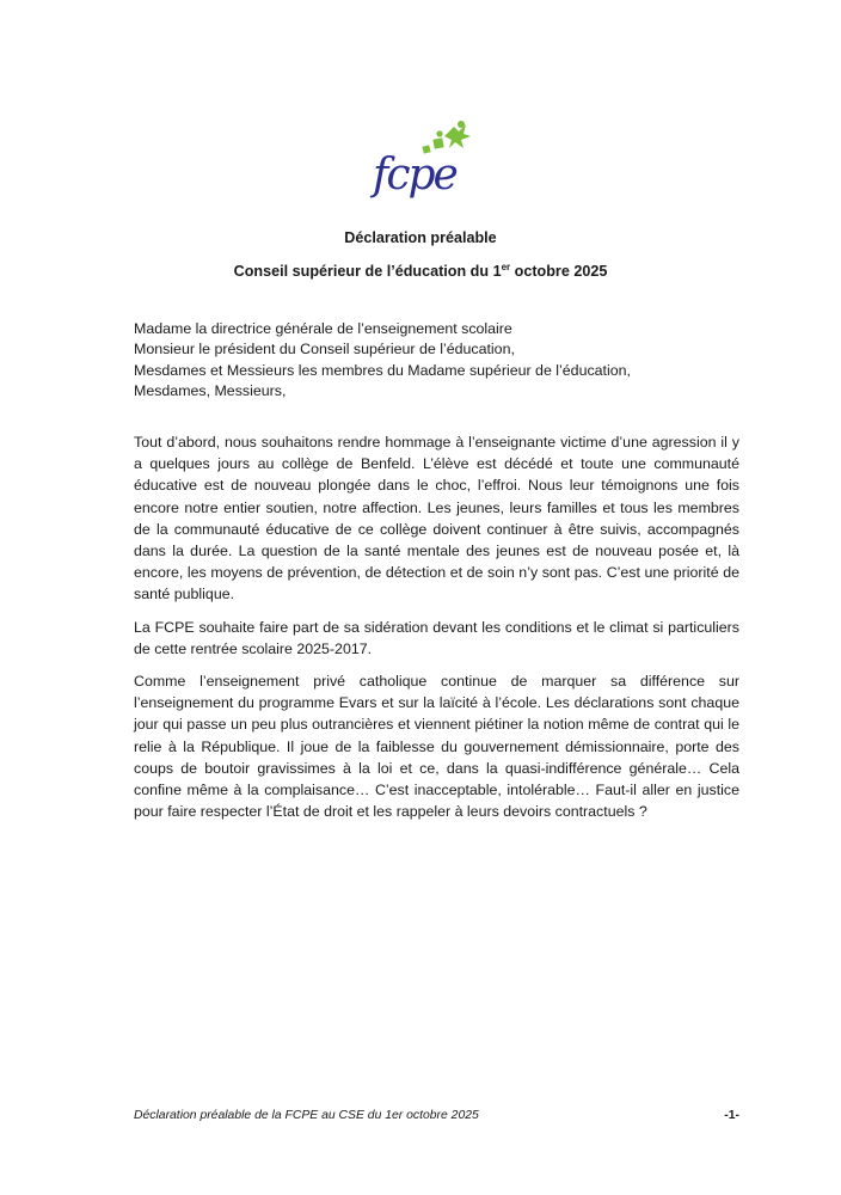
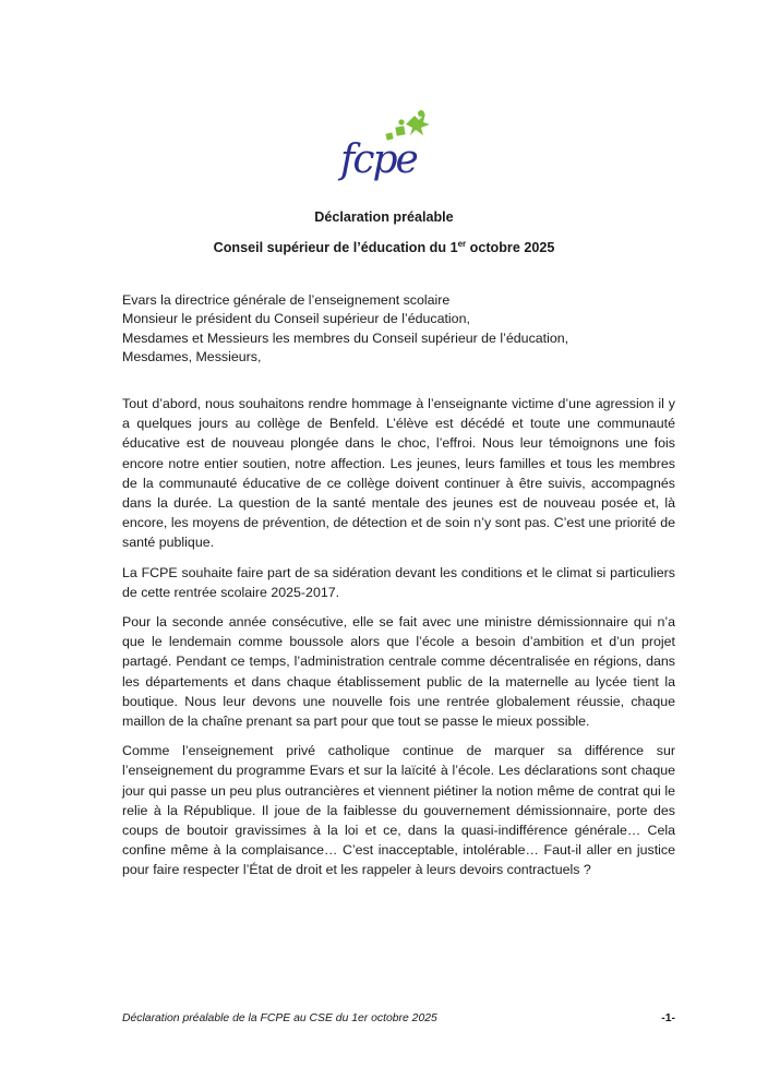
  fcpe
  Déclaration préalable
  Conseil supérieur de l’éducation du 1er octobre 2025
- Madame la directrice générale de l’enseignement scolaire
+ Evars la directrice générale de l’enseignement scolaire
  Monsieur le président du Conseil supérieur de l’éducation,
- Mesdames et Messieurs les membres du Madame supérieur de l’éducation,
+ Mesdames et Messieurs les membres du Conseil supérieur de l’éducation,
  Mesdames, Messieurs,
  Tout d’abord, nous souhaitons rendre hommage à l’enseignante victime d’une agression il y a quelques jours au collège de Benfeld. L’élève est décédé et toute une communauté éducative est de nouveau plongée dans le choc, l’effroi. Nous leur témoignons une fois encore notre entier soutien, notre affection. Les jeunes, leurs familles et tous les membres de la communauté éducative de ce collège doivent continuer à être suivis, accompagnés dans la durée. La question de la santé mentale des jeunes est de nouveau posée et, là encore, les moyens de prévention, de détection et de soin n’y sont pas. C’est une priorité de santé publique.
  La FCPE souhaite faire part de sa sidération devant les conditions et le climat si particuliers de cette rentrée scolaire 2025-2017.
+ Pour la seconde année consécutive, elle se fait avec une ministre démissionnaire qui n’a que le lendemain comme boussole alors que l’école a besoin d’ambition et d’un projet partagé. Pendant ce temps, l’administration centrale comme décentralisée en régions, dans les départements et dans chaque établissement public de la maternelle au lycée tient la boutique. Nous leur devons une nouvelle fois une rentrée globalement réussie, chaque maillon de la chaîne prenant sa part pour que tout se passe le mieux possible.
  Comme l’enseignement privé catholique continue de marquer sa différence sur l’enseignement du programme Evars et sur la laïcité à l’école. Les déclarations sont chaque jour qui passe un peu plus outrancières et viennent piétiner la notion même de contrat qui le relie à la République. Il joue de la faiblesse du gouvernement démissionnaire, porte des coups de boutoir gravissimes à la loi et ce, dans la quasi-indifférence générale… Cela confine même à la complaisance… C’est inacceptable, intolérable… Faut-il aller en justice pour faire respecter l’État de droit et les rappeler à leurs devoirs contractuels ?
  Déclaration préalable de la FCPE au CSE du 1er octobre 2025
  -1-
